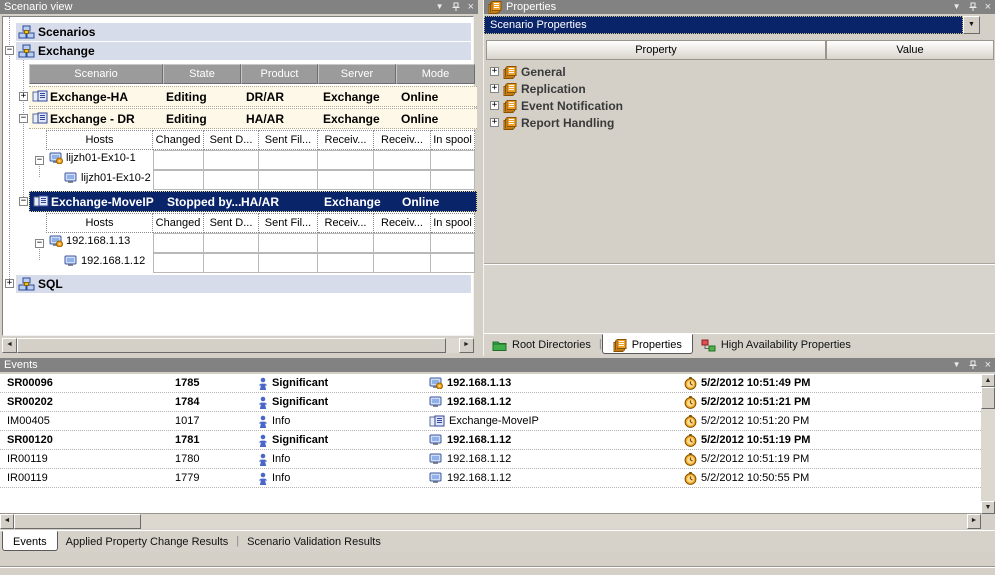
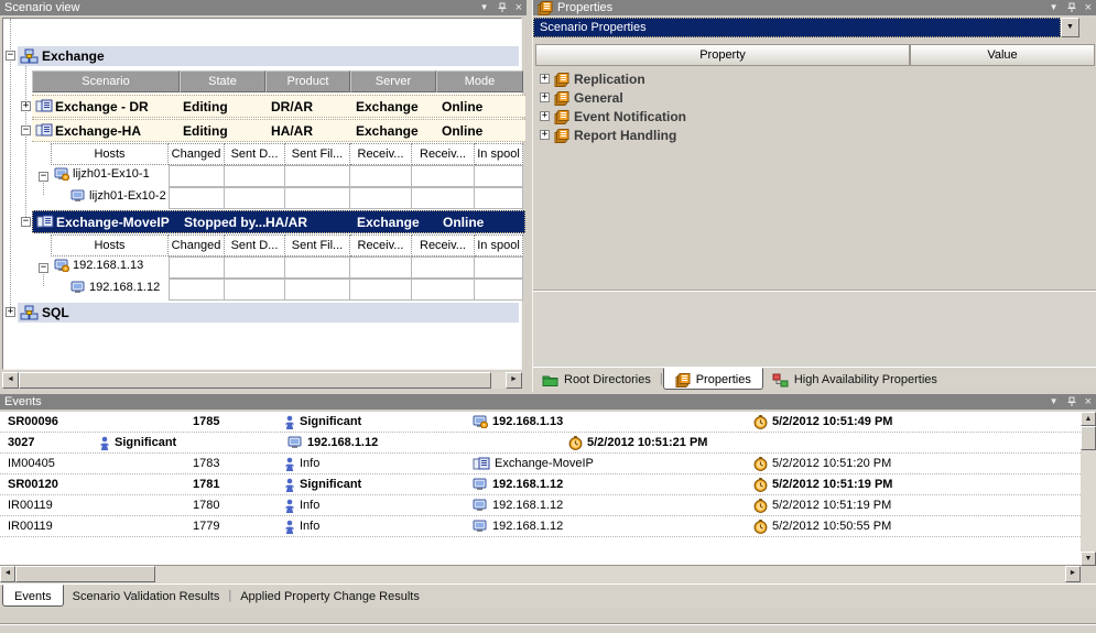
  Scenario view
  ▼
  ×
- Scenarios
  −
  Exchange
  Scenario
  State
  Product
  Server
  Mode
  +
- Exchange-HA
+ Exchange - DR
  Editing
  DR/AR
  Exchange
  Online
  −
- Exchange - DR
+ Exchange-HA
  Editing
  HA/AR
  Exchange
  Online
  Hosts
  Changed
  Sent D...
  Sent Fil...
  Receiv...
  Receiv...
  In spool
  −
  lijzh01-Ex10-1
  lijzh01-Ex10-2
  −
  Exchange-MoveIP
  Stopped by...
  HA/AR
  Exchange
  Online
  Hosts
  Changed
  Sent D...
  Sent Fil...
  Receiv...
  Receiv...
  In spool
  −
  192.168.1.13
  192.168.1.12
  +
  SQL
  Properties
  ▼
  ×
  Scenario Properties
  Property
  Value
  +
- General
+ Replication
  +
- Replication
+ General
  +
  Event Notification
  +
  Report Handling
  Root Directories
  |
  Properties
  High Availability Properties
  Events
  ▼
  ×
  SR00096
  1785
  Significant
  192.168.1.13
  5/2/2012 10:51:49 PM
- SR00202
- 1784
+ 3027
  Significant
  192.168.1.12
  5/2/2012 10:51:21 PM
  IM00405
- 1017
+ 1783
  Info
  Exchange-MoveIP
  5/2/2012 10:51:20 PM
  SR00120
  1781
  Significant
  192.168.1.12
  5/2/2012 10:51:19 PM
  IR00119
  1780
  Info
  192.168.1.12
  5/2/2012 10:51:19 PM
  IR00119
  1779
  Info
  192.168.1.12
  5/2/2012 10:50:55 PM
  Events
- Applied Property Change Results
+ Scenario Validation Results
  |
- Scenario Validation Results
+ Applied Property Change Results
